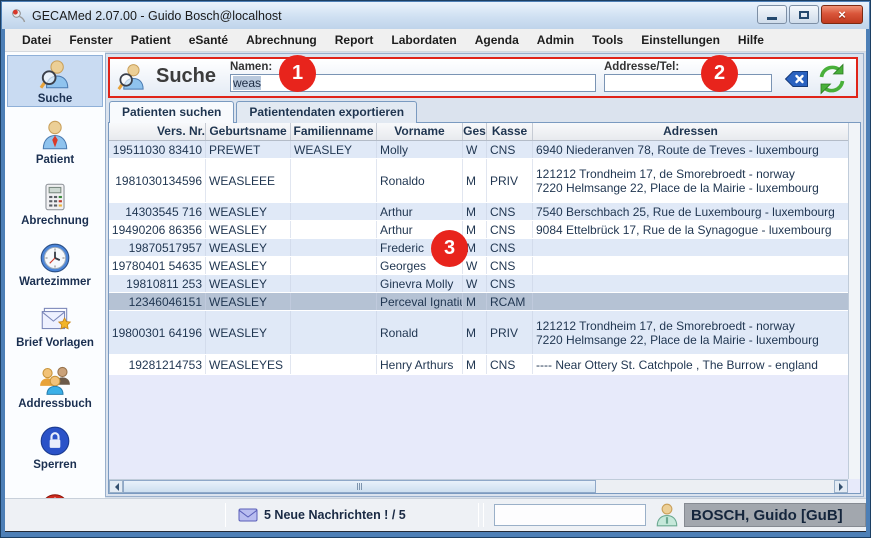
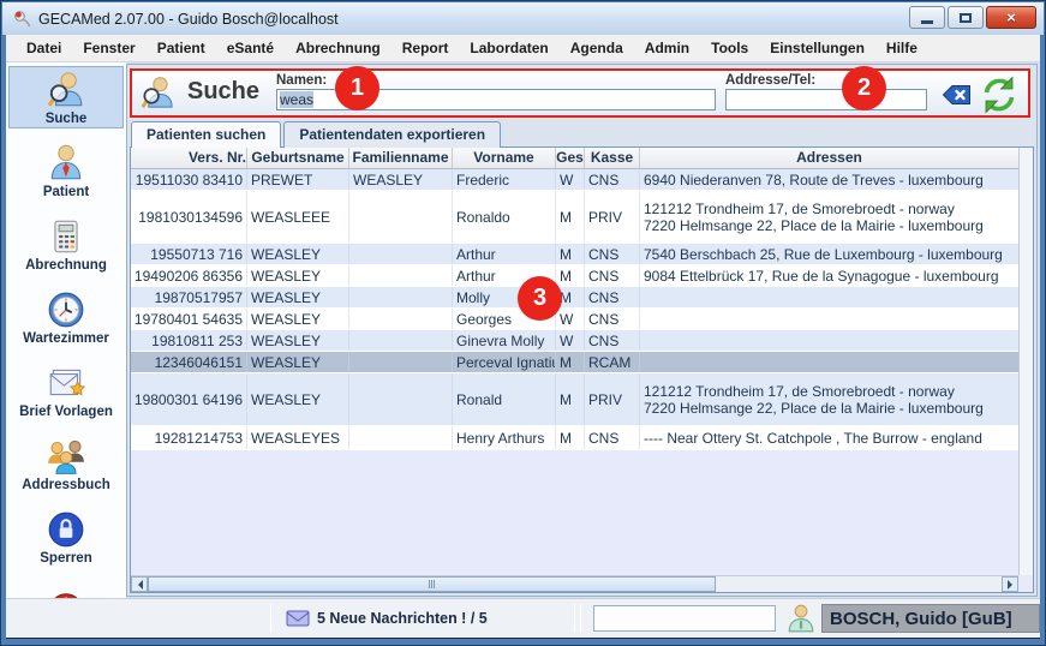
  GECAMed 2.07.00 - Guido Bosch@localhost
  ×
  Datei
  Fenster
  Patient
  eSanté
  Abrechnung
  Report
  Labordaten
  Agenda
  Admin
  Tools
  Einstellungen
  Hilfe
  Suche
  Patient
  Abrechnung
  Wartezimmer
  Brief Vorlagen
  Addressbuch
  Sperren
  Suche
  Namen:
  weas
  Addresse/Tel:
  Patienten suchen
  Patientendaten exportieren
  Vers. Nr.
  Geburtsname
  Familienname
  Vorname
  Ges
  Kasse
  Adressen
  19511030 83410
  PREWET
  WEASLEY
- Molly
+ Frederic
  W
  CNS
  6940 Niederanven 78, Route de Treves - luxembourg
  1981030134596
  WEASLEEE
  Ronaldo
  M
  PRIV
  121212 Trondheim 17, de Smorebroedt - norway
  7220 Helmsange 22, Place de la Mairie - luxembourg
- 14303545 716
+ 19550713 716
  WEASLEY
  Arthur
  M
  CNS
  7540 Berschbach 25, Rue de Luxembourg - luxembourg
  19490206 86356
  WEASLEY
  Arthur
  M
  CNS
  9084 Ettelbrück 17, Rue de la Synagogue - luxembourg
  19870517957
  WEASLEY
- Frederic
+ Molly
  M
  CNS
  19780401 54635
  WEASLEY
  Georges
  W
  CNS
  19810811 253
  WEASLEY
  Ginevra Molly
  W
  CNS
  12346046151
  WEASLEY
  Perceval Ignatiu
  M
  RCAM
  19800301 64196
  WEASLEY
  Ronald
  M
  PRIV
  121212 Trondheim 17, de Smorebroedt - norway
  7220 Helmsange 22, Place de la Mairie - luxembourg
  19281214753
  WEASLEYES
  Henry Arthurs
  M
  CNS
  ---- Near Ottery St. Catchpole , The Burrow - england
  5 Neue Nachrichten ! / 5
  BOSCH, Guido [GuB]
  1
  2
  3
